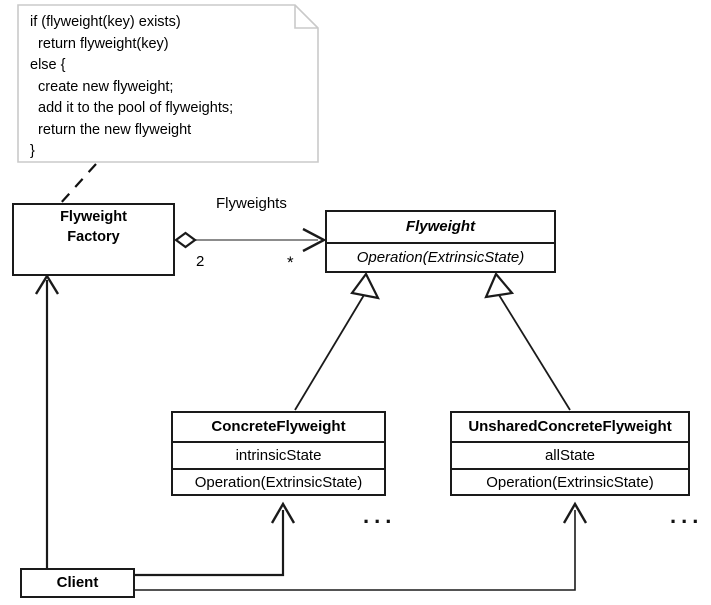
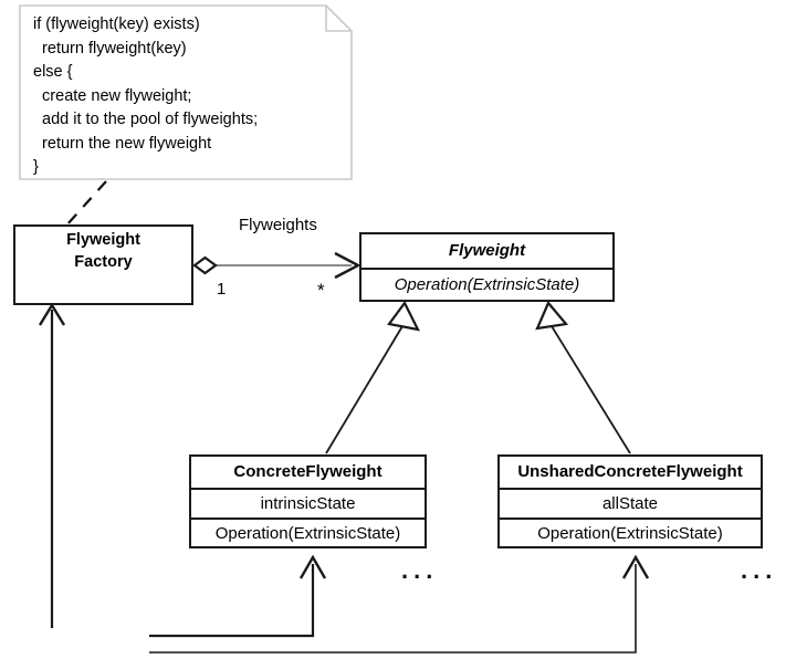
  if (flyweight(key) exists)
  return flyweight(key)
  else {
  create new flyweight;
  add it to the pool of flyweights;
  return the new flyweight
  }
  Flyweight
  Factory
  Flyweight
  Operation(ExtrinsicState)
  ConcreteFlyweight
  intrinsicState
  Operation(ExtrinsicState)
  UnsharedConcreteFlyweight
  allState
  Operation(ExtrinsicState)
- Client
  Flyweights
- 2
+ 1
  *
  ...
  ...
